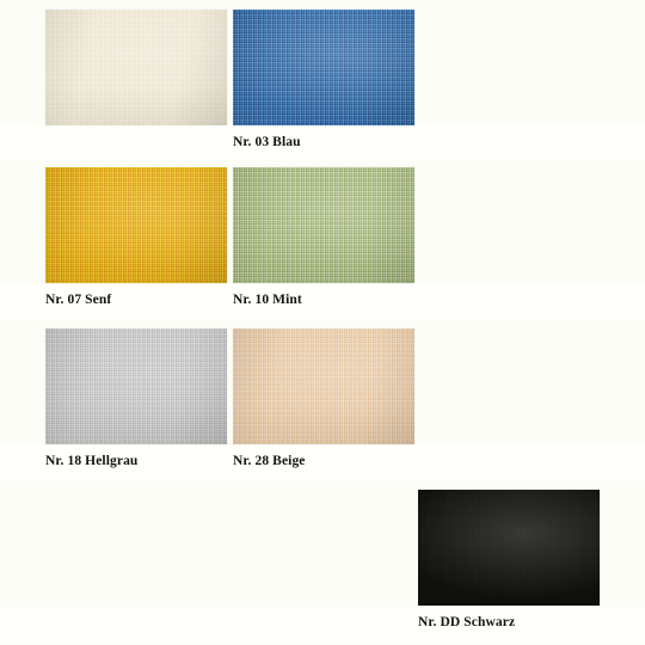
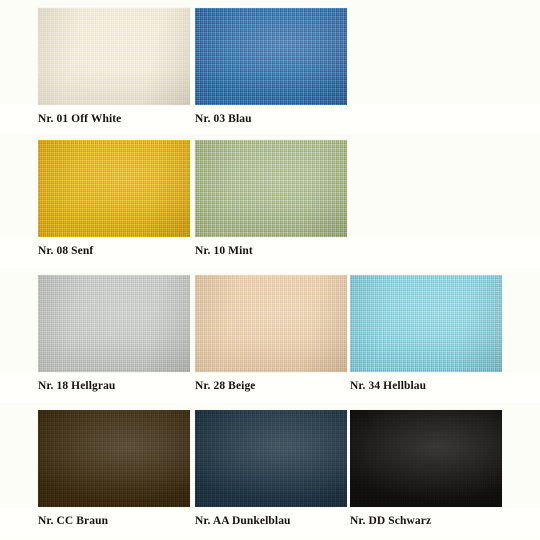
+ Nr. 01 Off White
  Nr. 03 Blau
- Nr. 07 Senf
+ Nr. 08 Senf
  Nr. 10 Mint
  Nr. 18 Hellgrau
  Nr. 28 Beige
+ Nr. 34 Hellblau
+ Nr. CC Braun
+ Nr. AA Dunkelblau
  Nr. DD Schwarz
